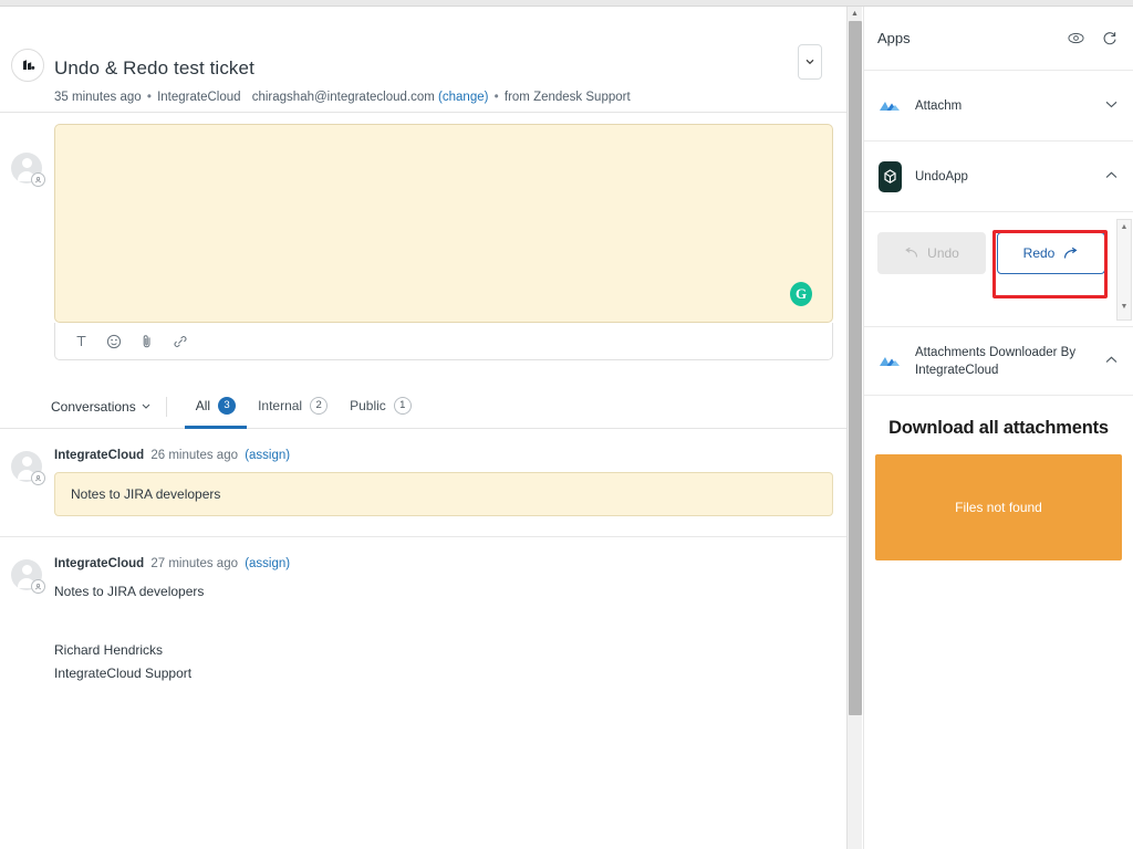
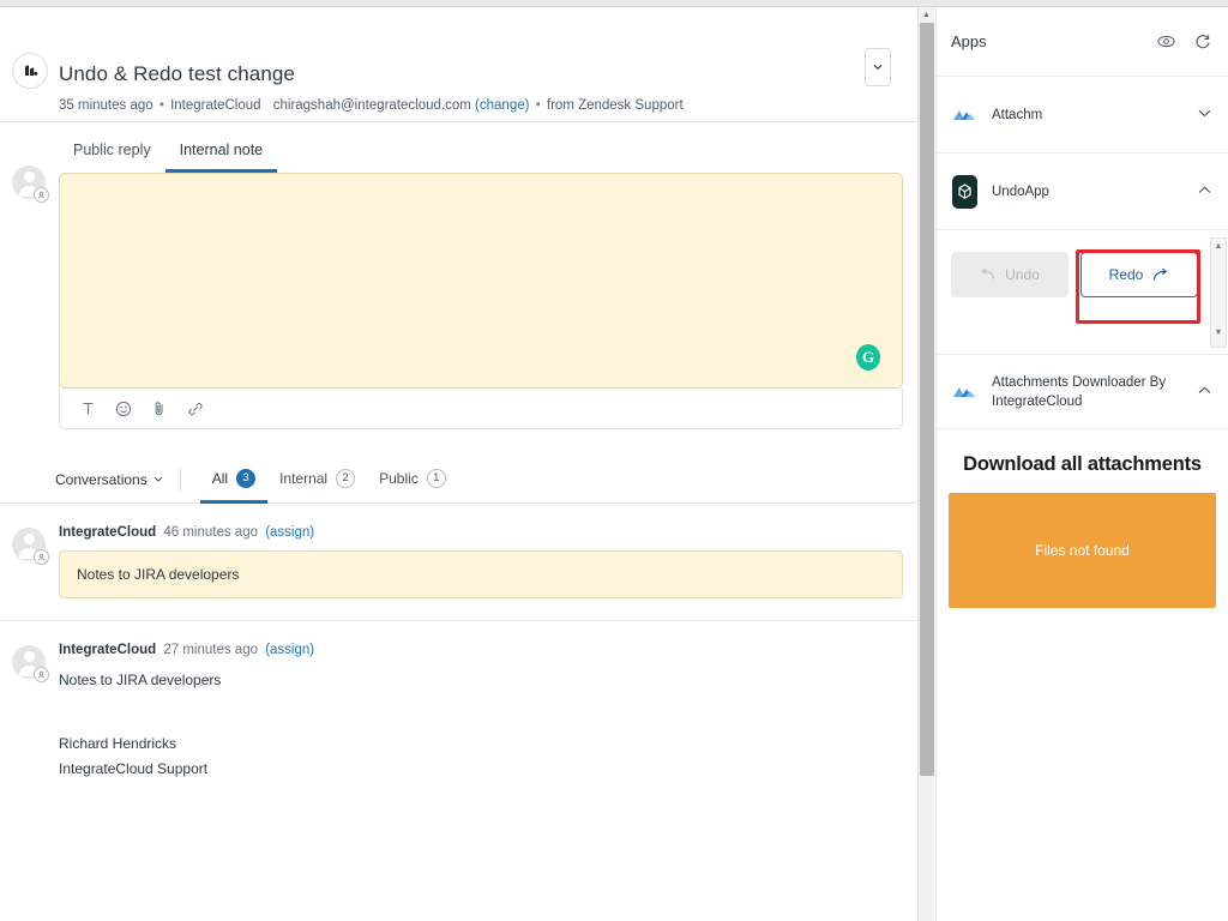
- Undo & Redo test ticket
+ Undo & Redo test change
  35 minutes ago • IntegrateCloud chiragshah@integratecloud.com (change) • from Zendesk Support
+ Public reply
+ Internal note
  G
  Conversations
  All
  3
  Internal
  2
  Public
  1
- IntegrateCloud 26 minutes ago (assign)
+ IntegrateCloud 46 minutes ago (assign)
  Notes to JIRA developers
  IntegrateCloud 27 minutes ago (assign)
  Notes to JIRA developers
  Richard Hendricks
  IntegrateCloud Support
  Apps
  Attachm
  UndoApp
  Undo
  Redo
  Attachments Downloader By IntegrateCloud
  Download all attachments
  Files not found
